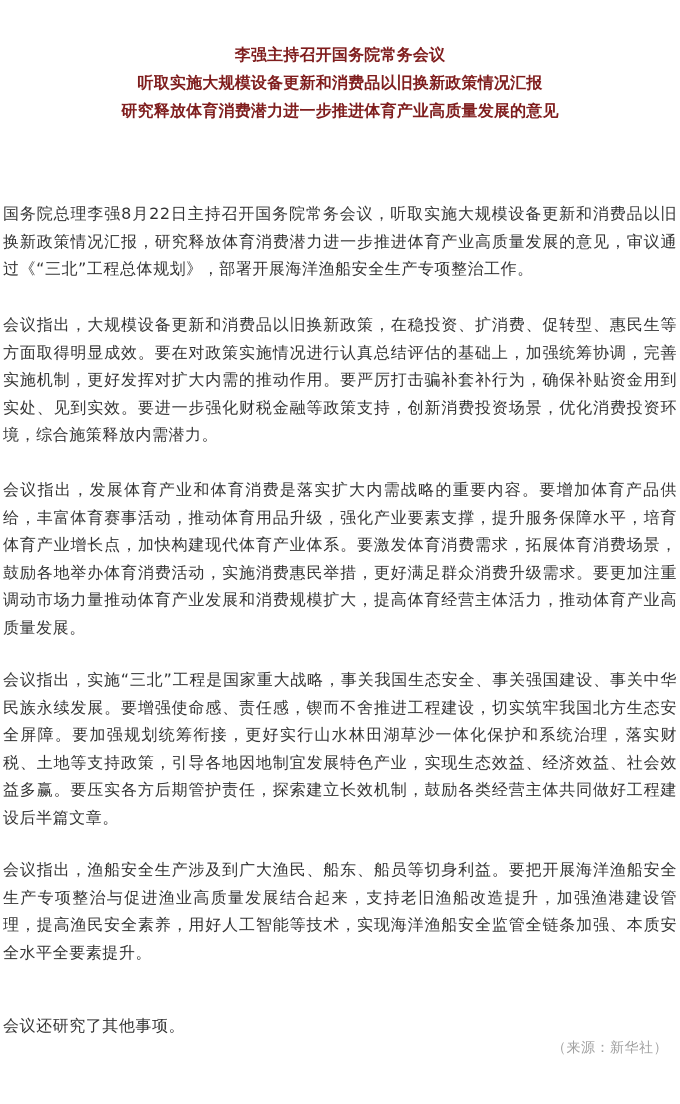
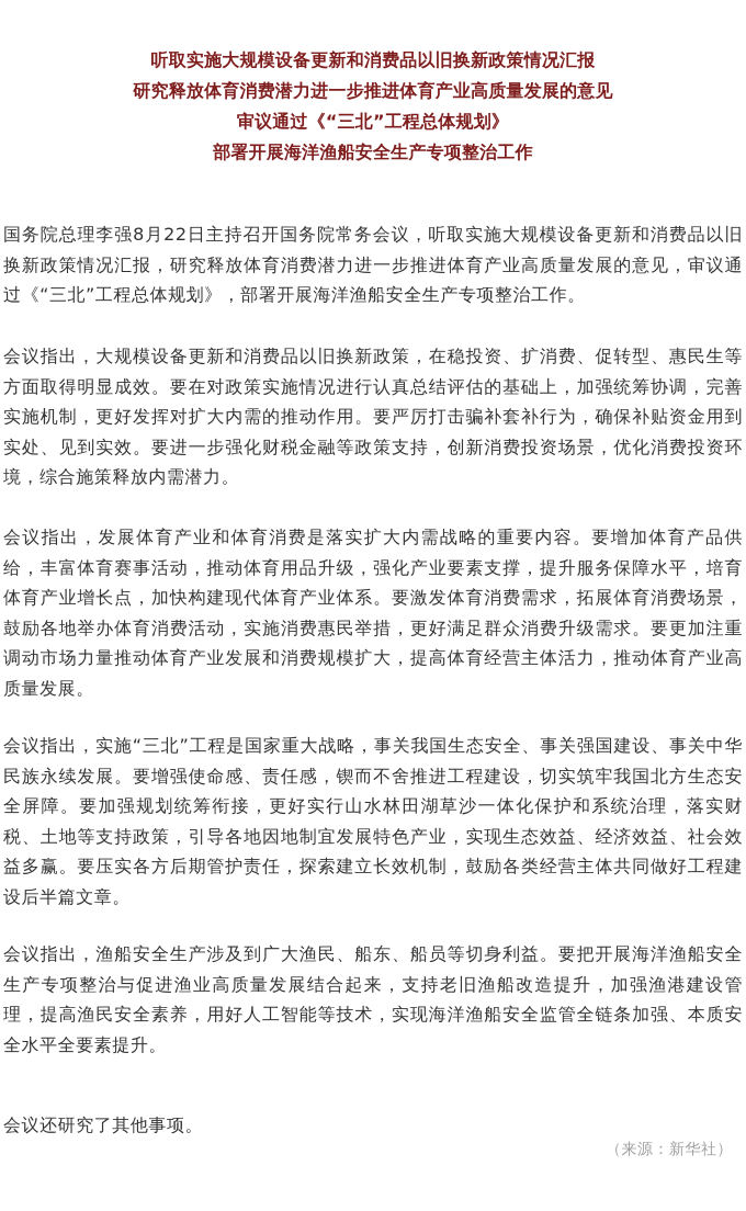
- 李强主持召开国务院常务会议
  听取实施大规模设备更新和消费品以旧换新政策情况汇报
  研究释放体育消费潜力进一步推进体育产业高质量发展的意见
+ 审议通过《“三北”工程总体规划》
+ 部署开展海洋渔船安全生产专项整治工作
  国务院总理李强8月22日主持召开国务院常务会议，听取实施大规模设备更新和消费品以旧换新政策情况汇报，研究释放体育消费潜力进一步推进体育产业高质量发展的意见，审议通过《“三北”工程总体规划》，部署开展海洋渔船安全生产专项整治工作。
  会议指出，大规模设备更新和消费品以旧换新政策，在稳投资、扩消费、促转型、惠民生等方面取得明显成效。要在对政策实施情况进行认真总结评估的基础上，加强统筹协调，完善实施机制，更好发挥对扩大内需的推动作用。要严厉打击骗补套补行为，确保补贴资金用到实处、见到实效。要进一步强化财税金融等政策支持，创新消费投资场景，优化消费投资环境，综合施策释放内需潜力。
  会议指出，发展体育产业和体育消费是落实扩大内需战略的重要内容。要增加体育产品供给，丰富体育赛事活动，推动体育用品升级，强化产业要素支撑，提升服务保障水平，培育体育产业增长点，加快构建现代体育产业体系。要激发体育消费需求，拓展体育消费场景，鼓励各地举办体育消费活动，实施消费惠民举措，更好满足群众消费升级需求。要更加注重调动市场力量推动体育产业发展和消费规模扩大，提高体育经营主体活力，推动体育产业高质量发展。
  会议指出，实施“三北”工程是国家重大战略，事关我国生态安全、事关强国建设、事关中华民族永续发展。要增强使命感、责任感，锲而不舍推进工程建设，切实筑牢我国北方生态安全屏障。要加强规划统筹衔接，更好实行山水林田湖草沙一体化保护和系统治理，落实财税、土地等支持政策，引导各地因地制宜发展特色产业，实现生态效益、经济效益、社会效益多赢。要压实各方后期管护责任，探索建立长效机制，鼓励各类经营主体共同做好工程建设后半篇文章。
  会议指出，渔船安全生产涉及到广大渔民、船东、船员等切身利益。要把开展海洋渔船安全生产专项整治与促进渔业高质量发展结合起来，支持老旧渔船改造提升，加强渔港建设管理，提高渔民安全素养，用好人工智能等技术，实现海洋渔船安全监管全链条加强、本质安全水平全要素提升。
  会议还研究了其他事项。
  （来源：新华社）
